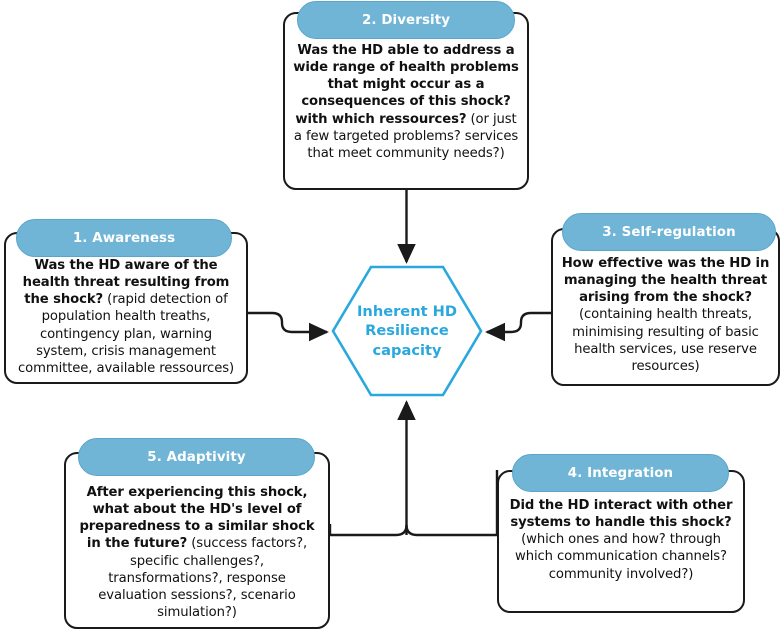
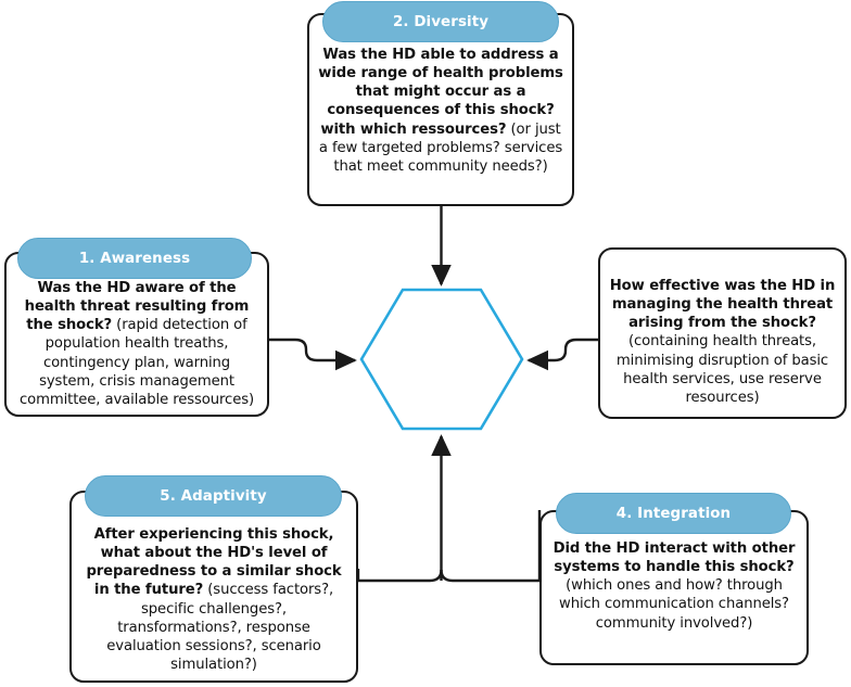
  Was the HD able to address a wide range of health problems that might occur as a consequences of this shock? with which ressources? (or just a few targeted problems? services that meet community needs?)
  2. Diversity
  Was the HD aware of the health threat resulting from the shock? (rapid detection of population health treaths, contingency plan, warning system, crisis management committee, available ressources)
  1. Awareness
- How effective was the HD in managing the health threat arising from the shock? (containing health threats, minimising resulting of basic health services, use reserve resources)
+ How effective was the HD in managing the health threat arising from the shock? (containing health threats, minimising disruption of basic health services, use reserve resources)
- 3. Self-regulation
  After experiencing this shock, what about the HD's level of preparedness to a similar shock in the future? (success factors?, specific challenges?, transformations?, response evaluation sessions?, scenario simulation?)
  5. Adaptivity
  Did the HD interact with other systems to handle this shock? (which ones and how? through which communication channels? community involved?)
  4. Integration
- Inherent HD
- Resilience
- capacity
